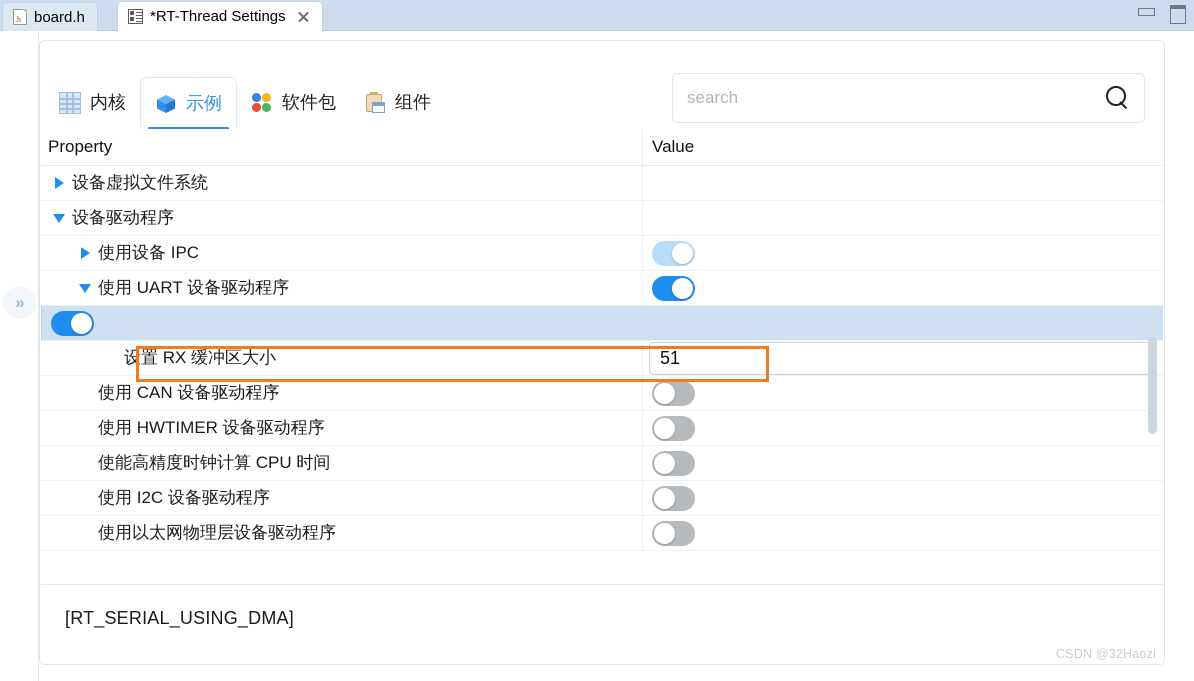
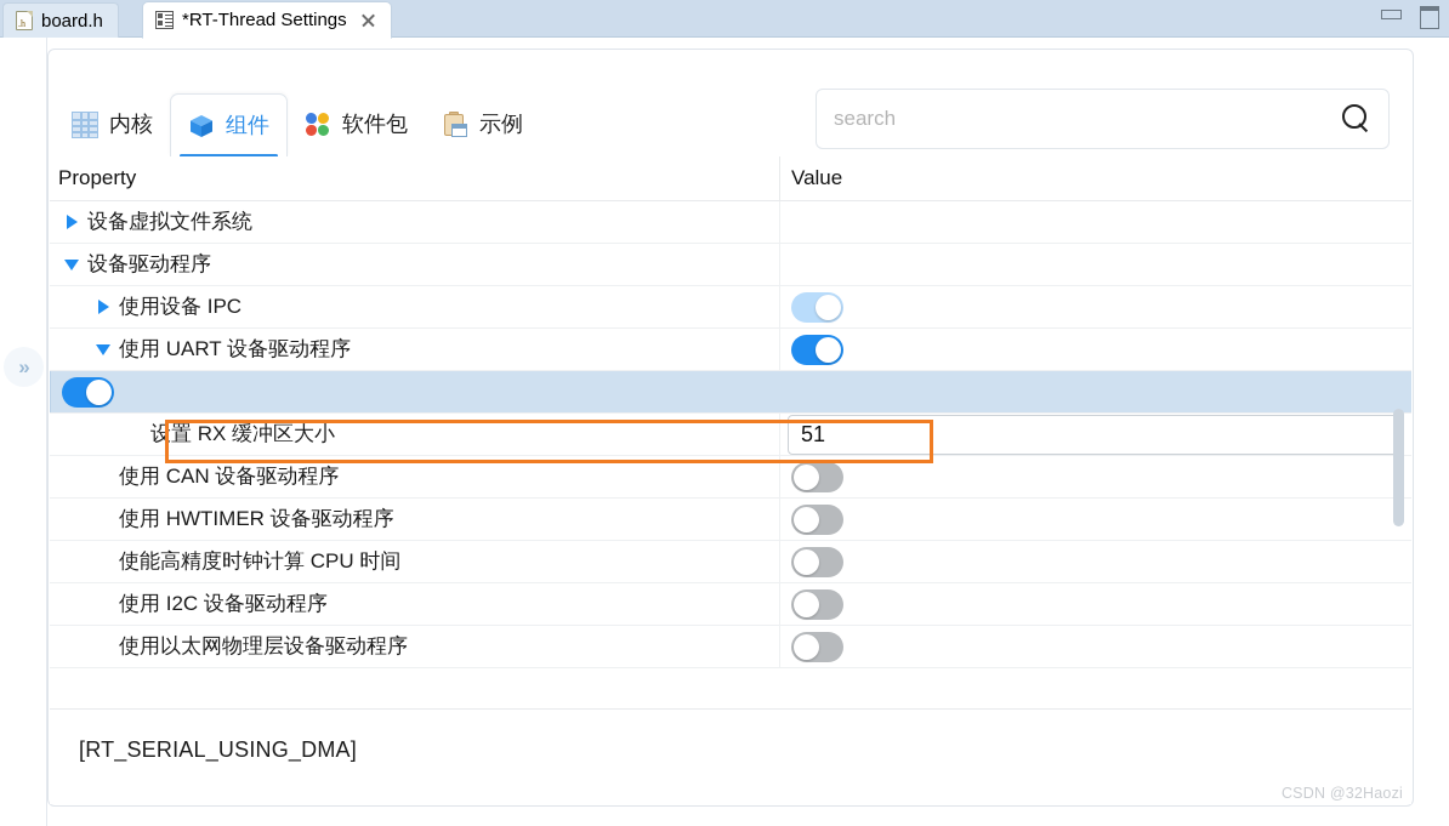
  board.h
  *RT-Thread Settings
  »
  内核
- 示例
+ 组件
  软件包
- 组件
+ 示例
  search
  Property
  Value
  设备虚拟文件系统
  设备驱动程序
  使用设备 IPC
  使用 UART 设备驱动程序
  设置 RX 缓冲区大小
  51
  使用 CAN 设备驱动程序
  使用 HWTIMER 设备驱动程序
  使能高精度时钟计算 CPU 时间
  使用 I2C 设备驱动程序
  使用以太网物理层设备驱动程序
  [RT_SERIAL_USING_DMA]
  CSDN @32Haozi
